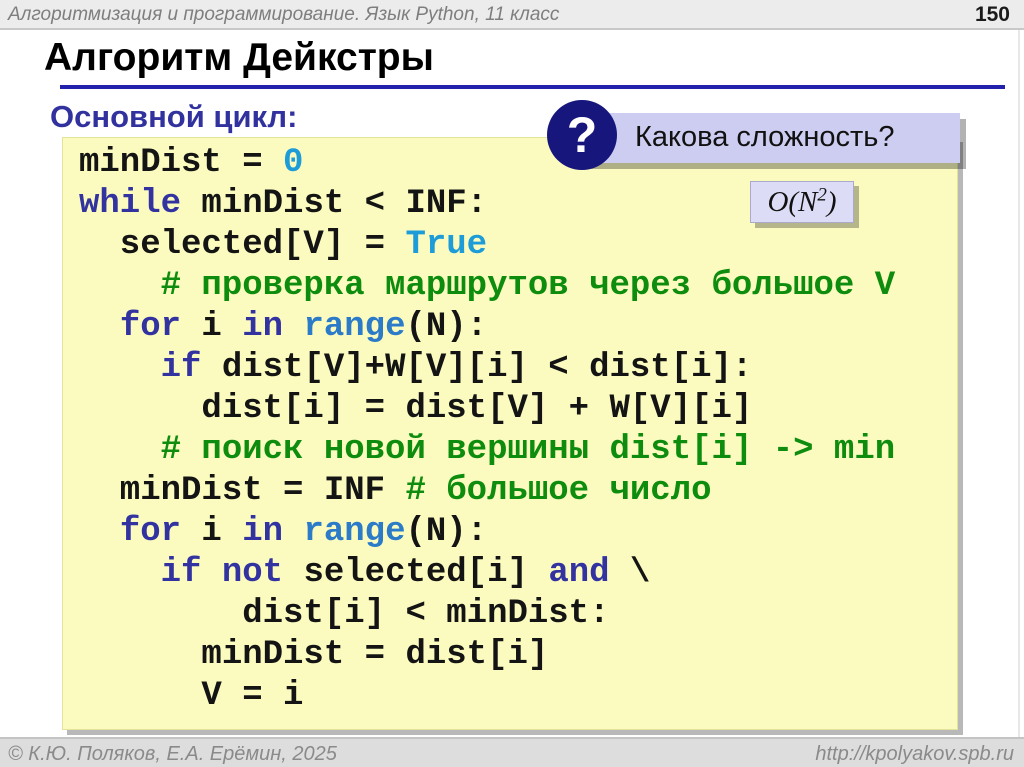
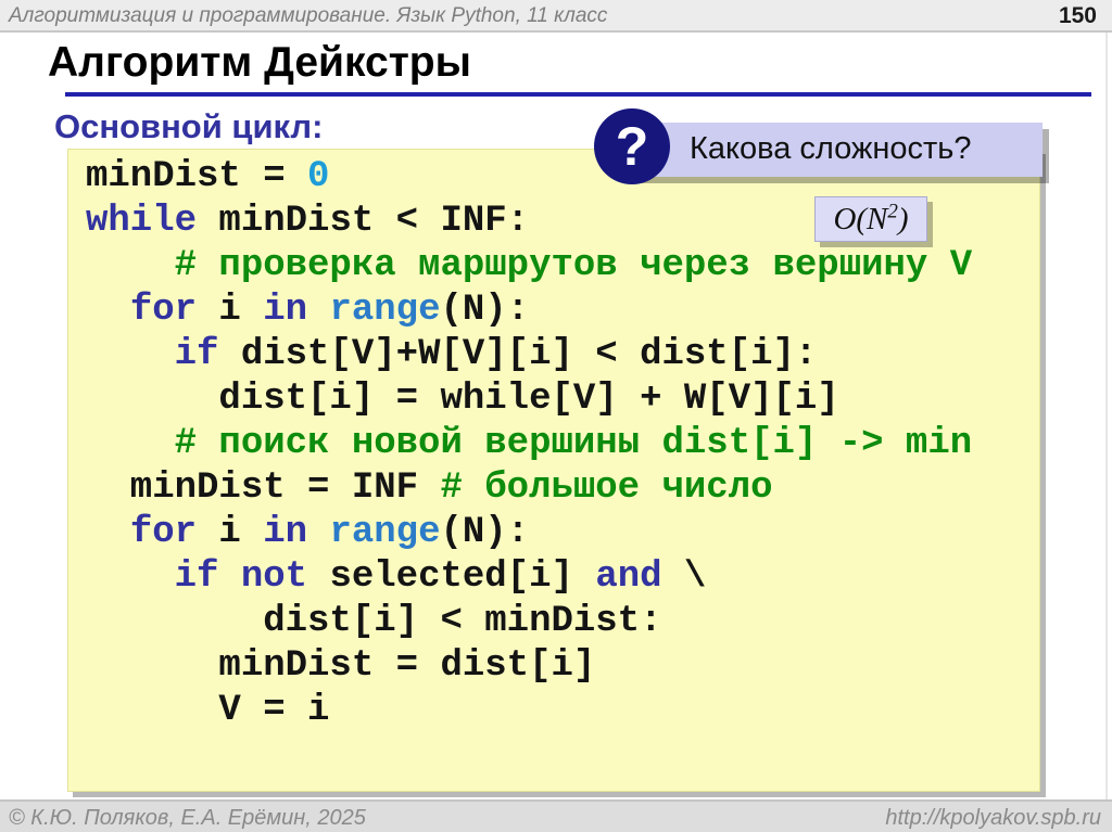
  Алгоритмизация и программирование. Язык Python, 11 класс
  150
  Алгоритм Дейкстры
  Основной цикл:
  minDist = 0
  while minDist < INF:
- selected[V] = True
- # проверка маршрутов через большое V
+ # проверка маршрутов через вершину V
  for i in range(N):
  if dist[V]+W[V][i] < dist[i]:
- dist[i] = dist[V] + W[V][i]
+ dist[i] = while[V] + W[V][i]
  # поиск новой вершины dist[i] -> min
  minDist = INF # большое число
  for i in range(N):
  if not selected[i] and \
  dist[i] < minDist:
  minDist = dist[i]
  V = i
  Какова сложность?
  ?
  O(N2)
  © К.Ю. Поляков, Е.А. Ерёмин, 2025
  http://kpolyakov.spb.ru
